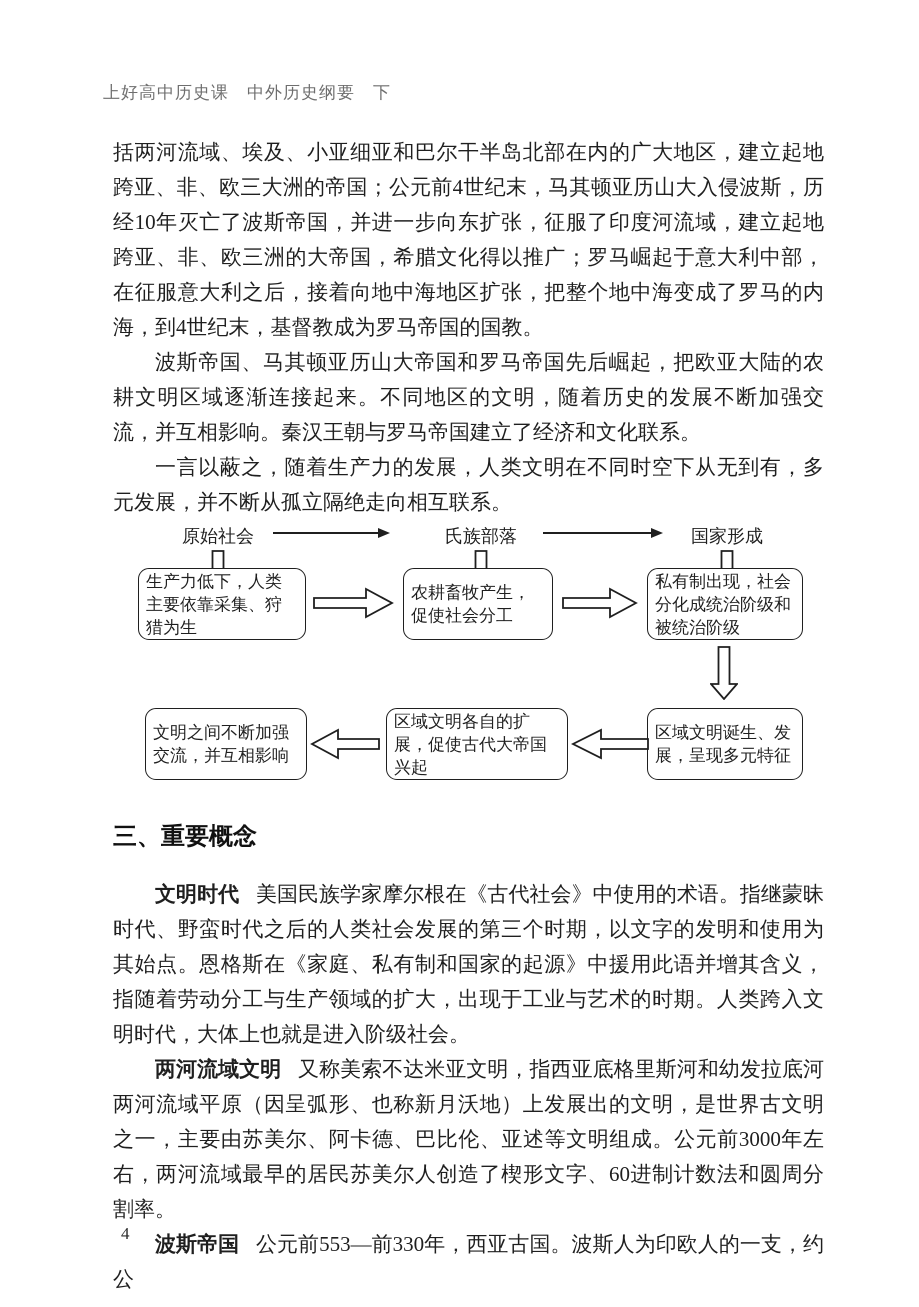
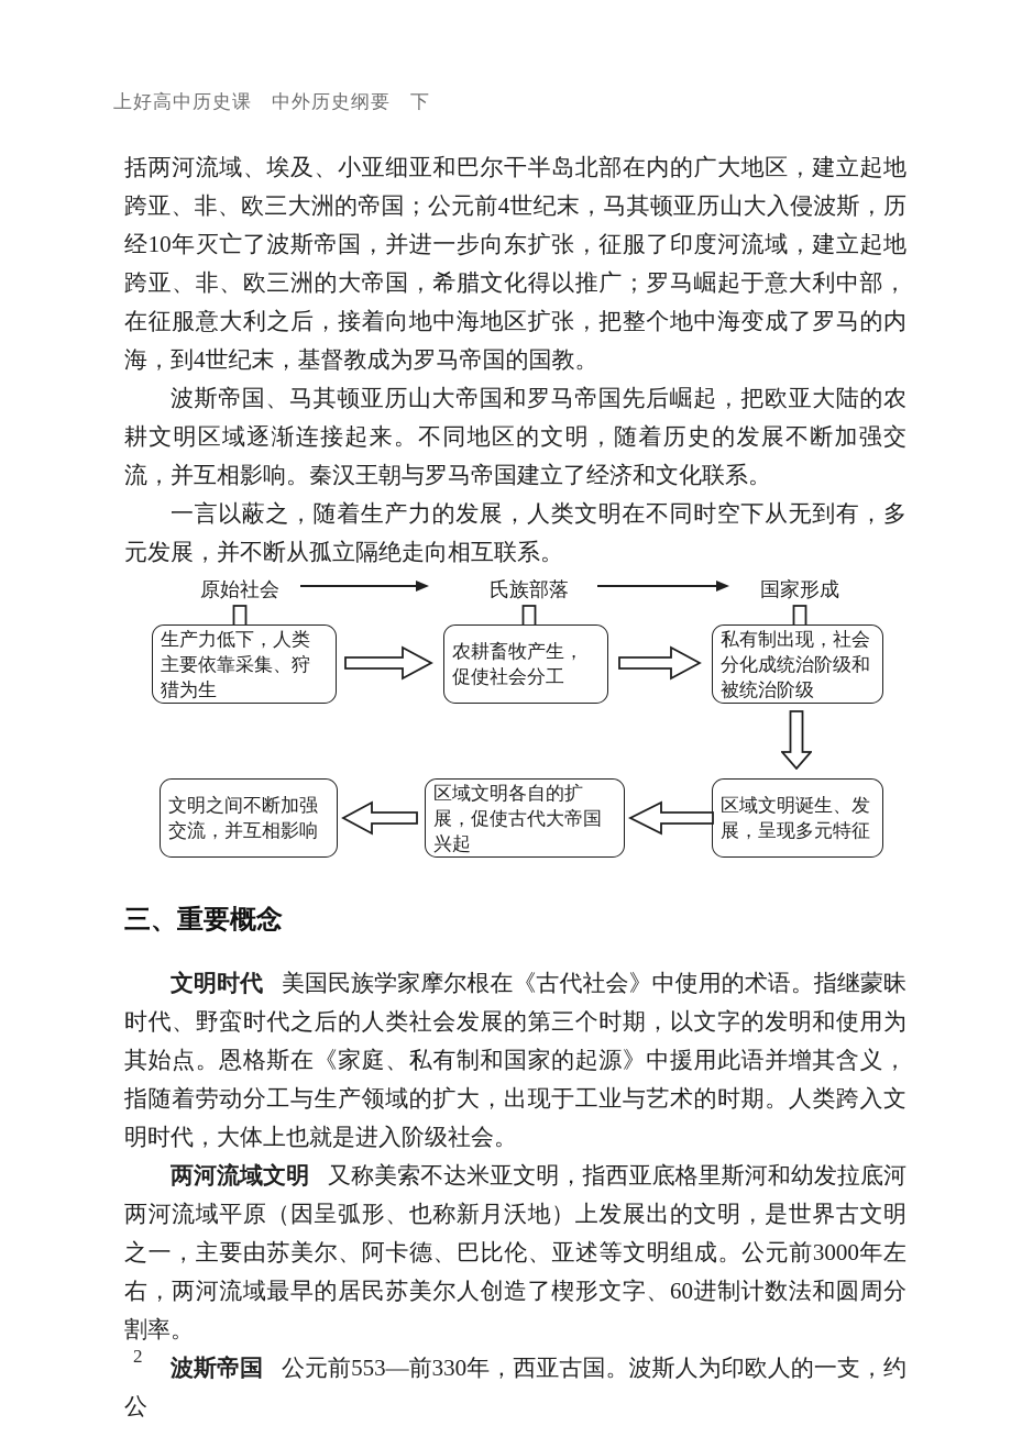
  上好高中历史课 中外历史纲要 下
  括两河流域、埃及、小亚细亚和巴尔干半岛北部在内的广大地区，建立起地跨亚、非、欧三大洲的帝国；公元前4世纪末，马其顿亚历山大入侵波斯，历经10年灭亡了波斯帝国，并进一步向东扩张，征服了印度河流域，建立起地跨亚、非、欧三洲的大帝国，希腊文化得以推广；罗马崛起于意大利中部，在征服意大利之后，接着向地中海地区扩张，把整个地中海变成了罗马的内海，到4世纪末，基督教成为罗马帝国的国教。
  波斯帝国、马其顿亚历山大帝国和罗马帝国先后崛起，把欧亚大陆的农耕文明区域逐渐连接起来。不同地区的文明，随着历史的发展不断加强交流，并互相影响。秦汉王朝与罗马帝国建立了经济和文化联系。
  一言以蔽之，随着生产力的发展，人类文明在不同时空下从无到有，多元发展，并不断从孤立隔绝走向相互联系。
  原始社会
  氏族部落
  国家形成
  生产力低下，人类主要依靠采集、狩猎为生
  农耕畜牧产生，促使社会分工
  私有制出现，社会分化成统治阶级和被统治阶级
  区域文明诞生、发展，呈现多元特征
  区域文明各自的扩展，促使古代大帝国兴起
  文明之间不断加强交流，并互相影响
  三、重要概念
  文明时代 美国民族学家摩尔根在《古代社会》中使用的术语。指继蒙昧时代、野蛮时代之后的人类社会发展的第三个时期，以文字的发明和使用为其始点。恩格斯在《家庭、私有制和国家的起源》中援用此语并增其含义，指随着劳动分工与生产领域的扩大，出现于工业与艺术的时期。人类跨入文明时代，大体上也就是进入阶级社会。
  两河流域文明 又称美索不达米亚文明，指西亚底格里斯河和幼发拉底河两河流域平原（因呈弧形、也称新月沃地）上发展出的文明，是世界古文明之一，主要由苏美尔、阿卡德、巴比伦、亚述等文明组成。公元前3000年左右，两河流域最早的居民苏美尔人创造了楔形文字、60进制计数法和圆周分割率。
  波斯帝国 公元前553—前330年，西亚古国。波斯人为印欧人的一支，约公
- 4
+ 2
